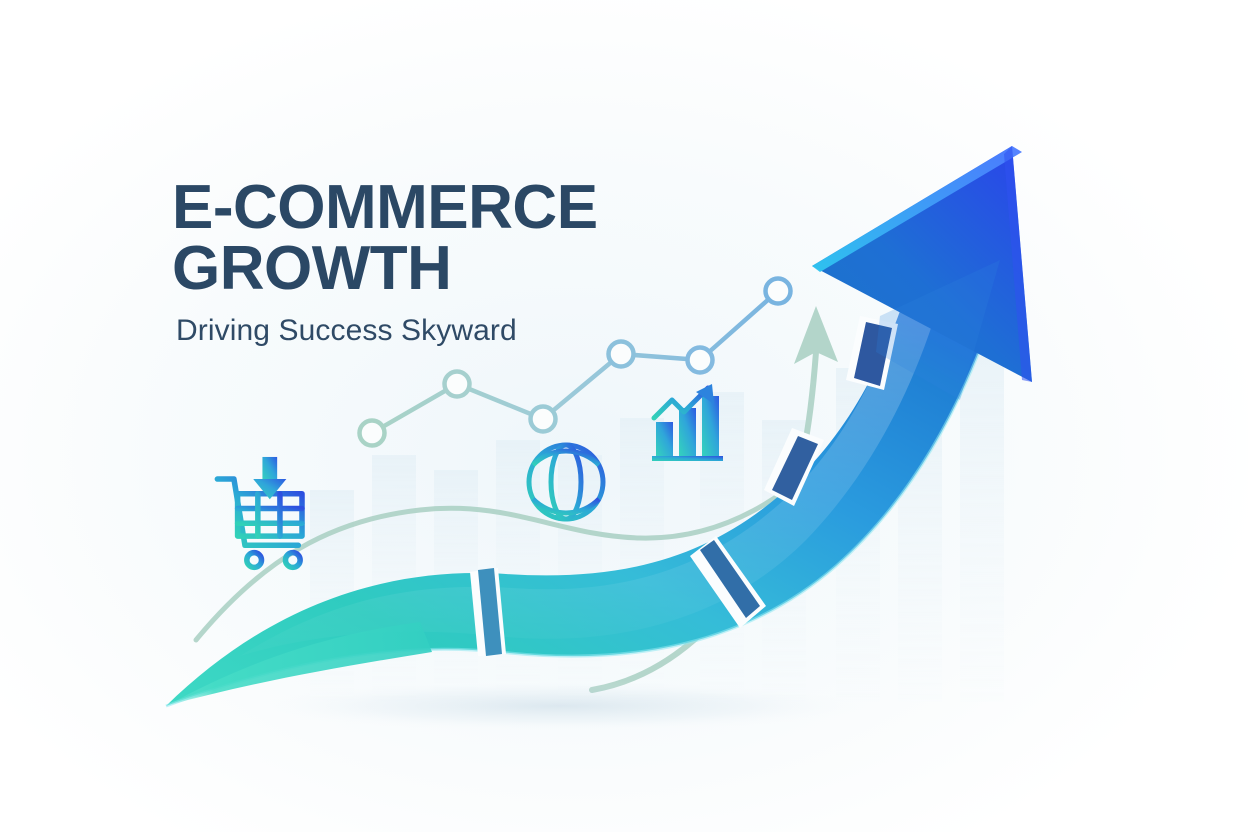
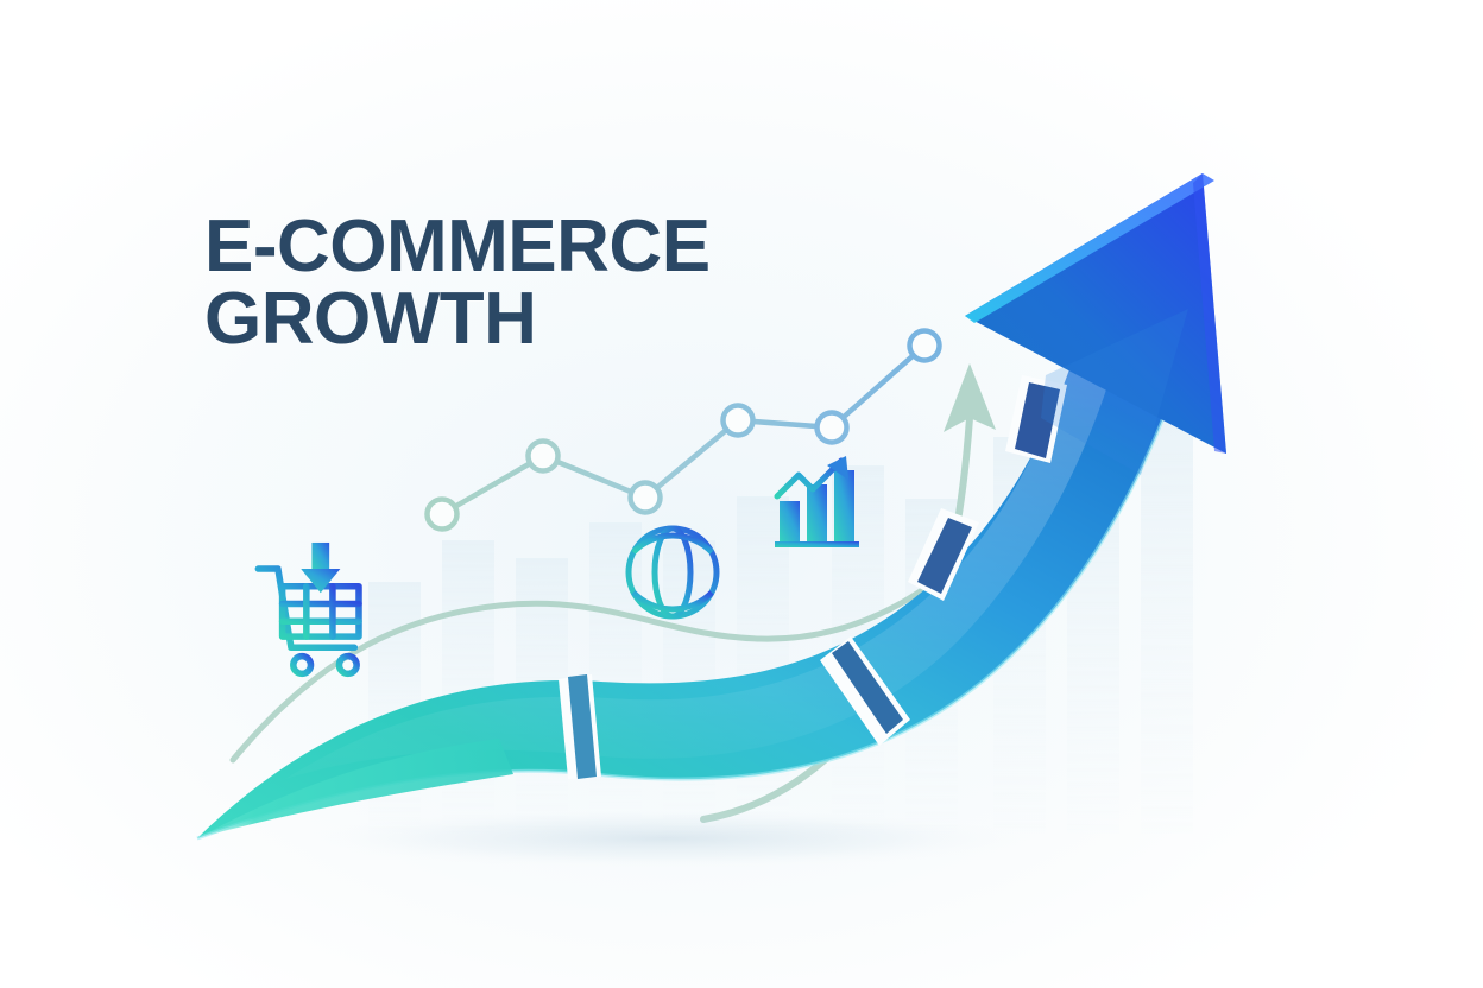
  E-COMMERCE
  GROWTH
- Driving Success Skyward
